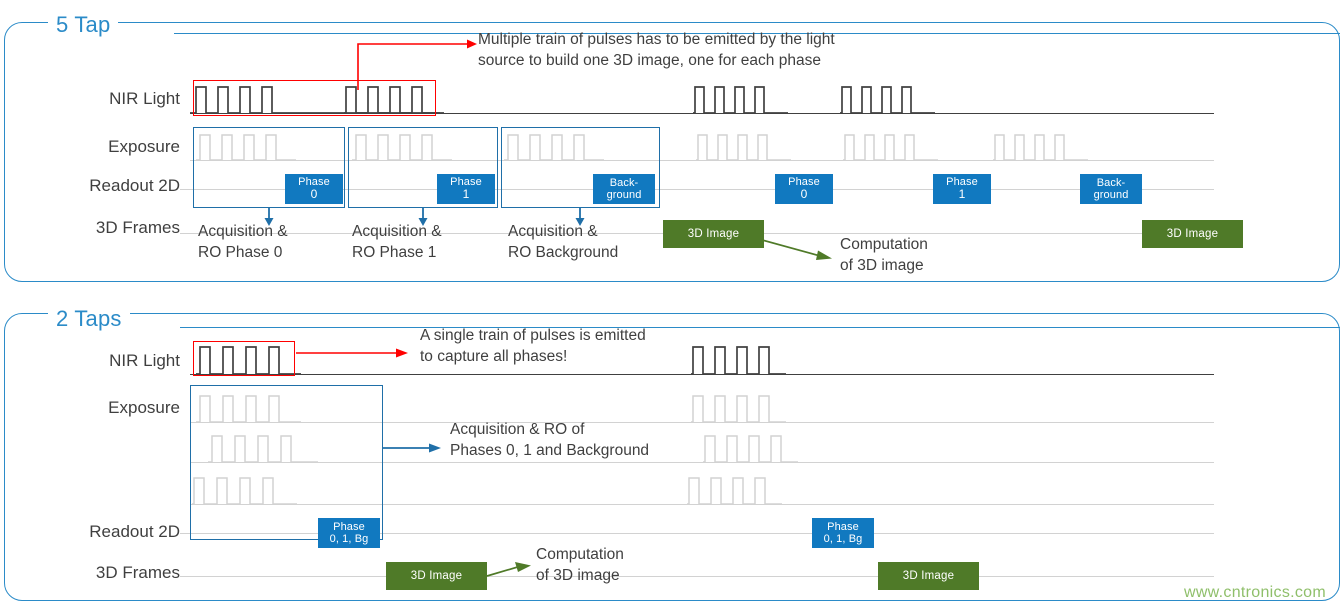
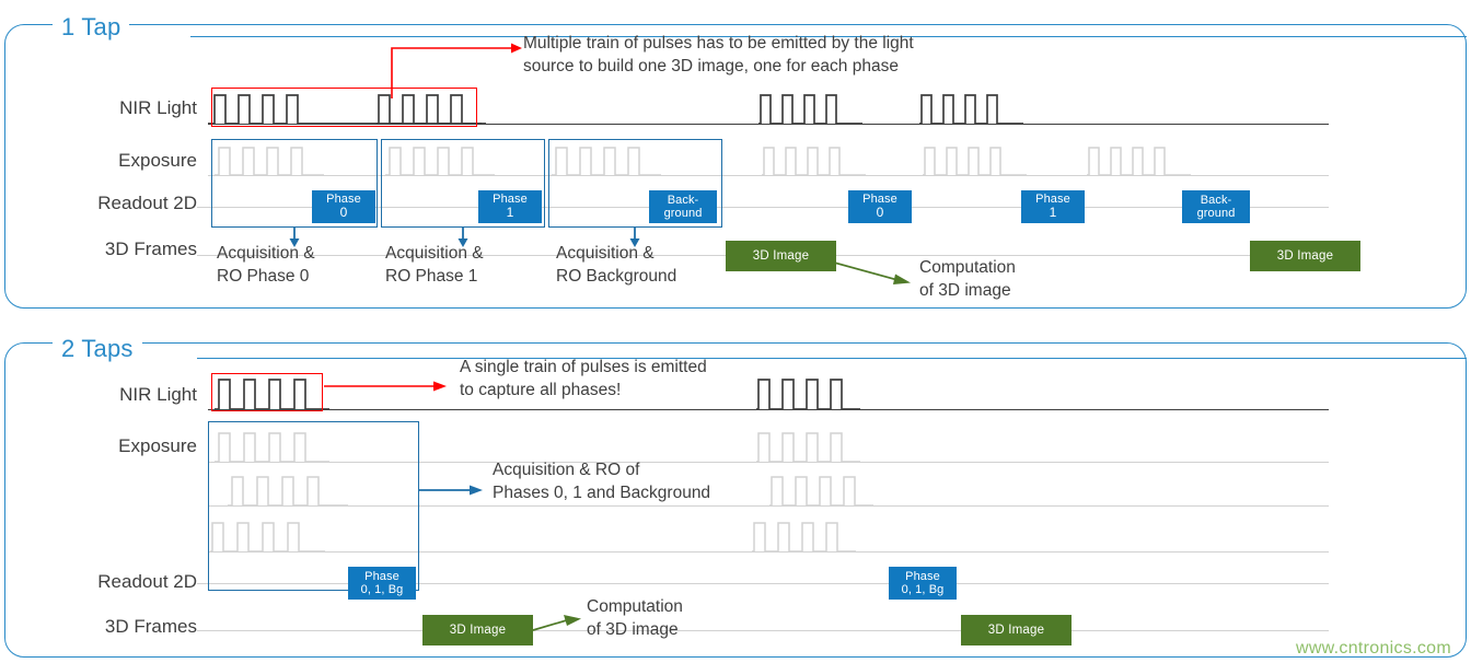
- 5 Tap
+ 1 Tap
  NIR Light
  Exposure
  Readout 2D
  3D Frames
  Multiple train of pulses has to be emitted by the light
  source to build one 3D image, one for each phase
  Phase
  0
  Phase
  1
  Back-
  ground
  Phase
  0
  Phase
  1
  Back-
  ground
  Acquisition &
  RO Phase 0
  Acquisition &
  RO Phase 1
  Acquisition &
  RO Background
  3D Image
  3D Image
  Computation
  of 3D image
  2 Taps
  NIR Light
  Exposure
  Readout 2D
  3D Frames
  A single train of pulses is emitted
  to capture all phases!
  Acquisition & RO of
  Phases 0, 1 and Background
  Phase
  0, 1, Bg
  Phase
  0, 1, Bg
  3D Image
  3D Image
  Computation
  of 3D image
  www.cntronics.com
